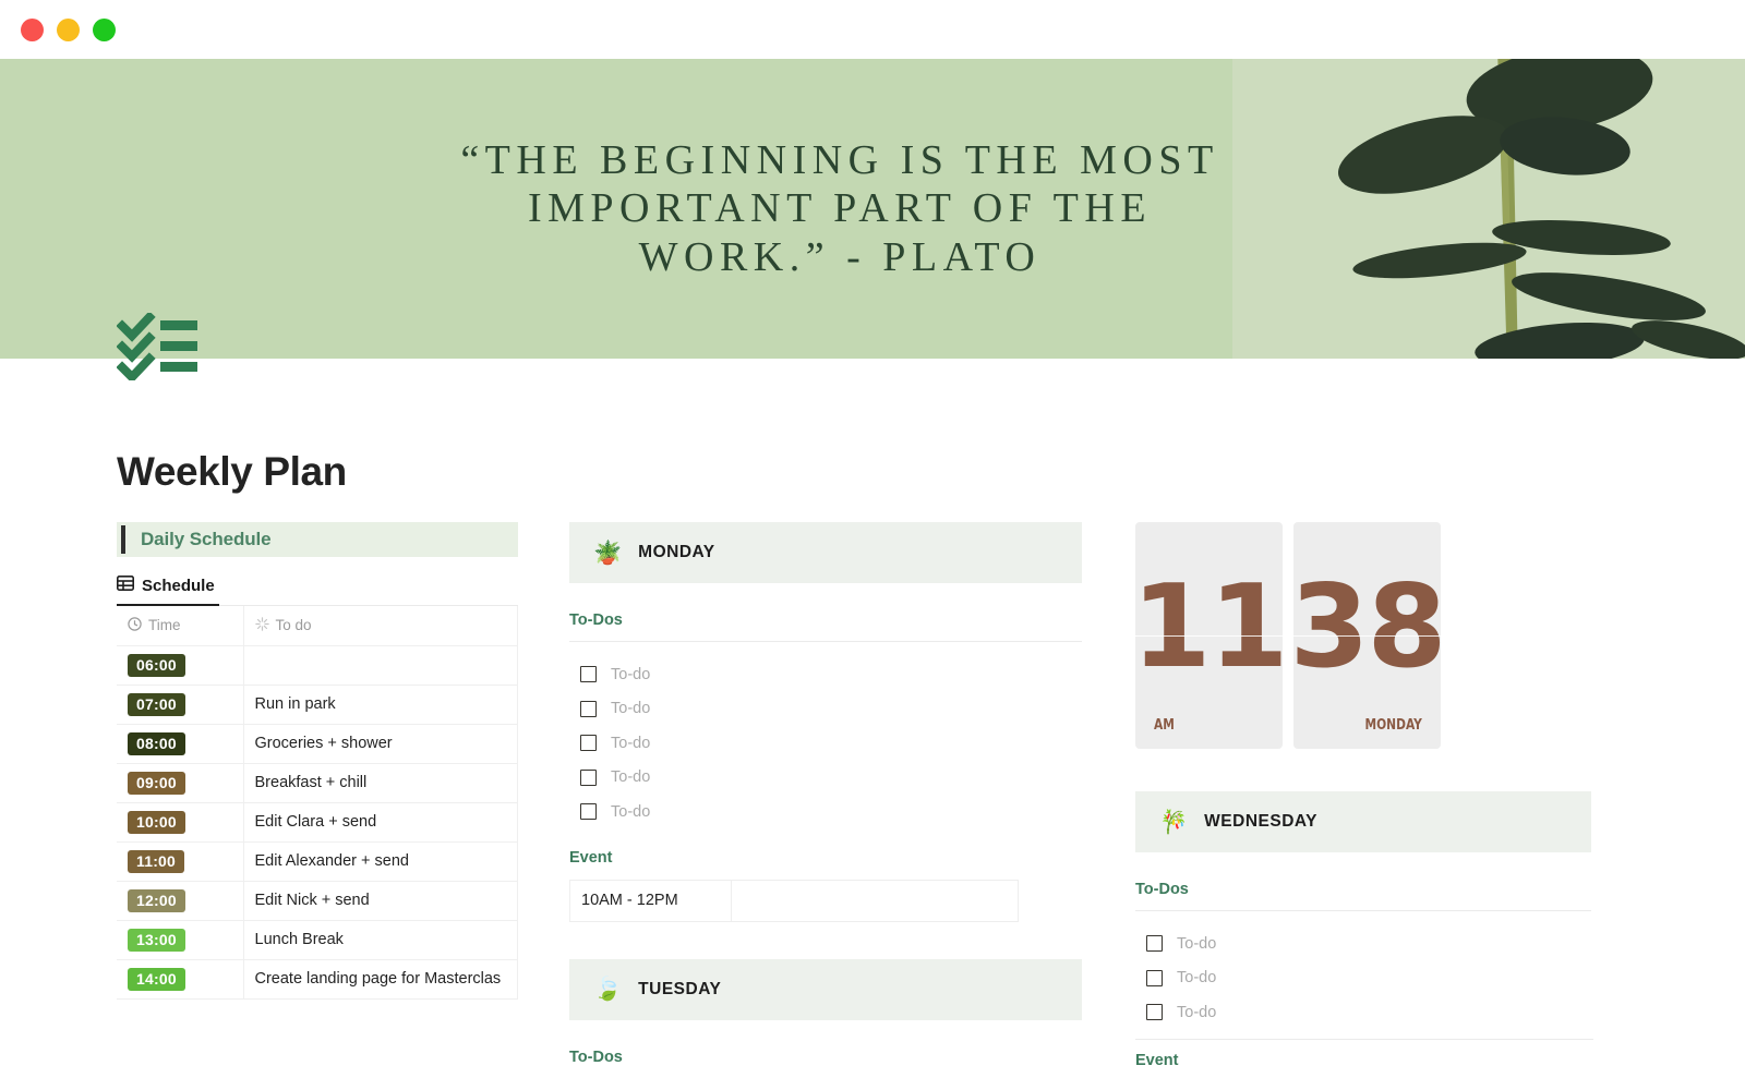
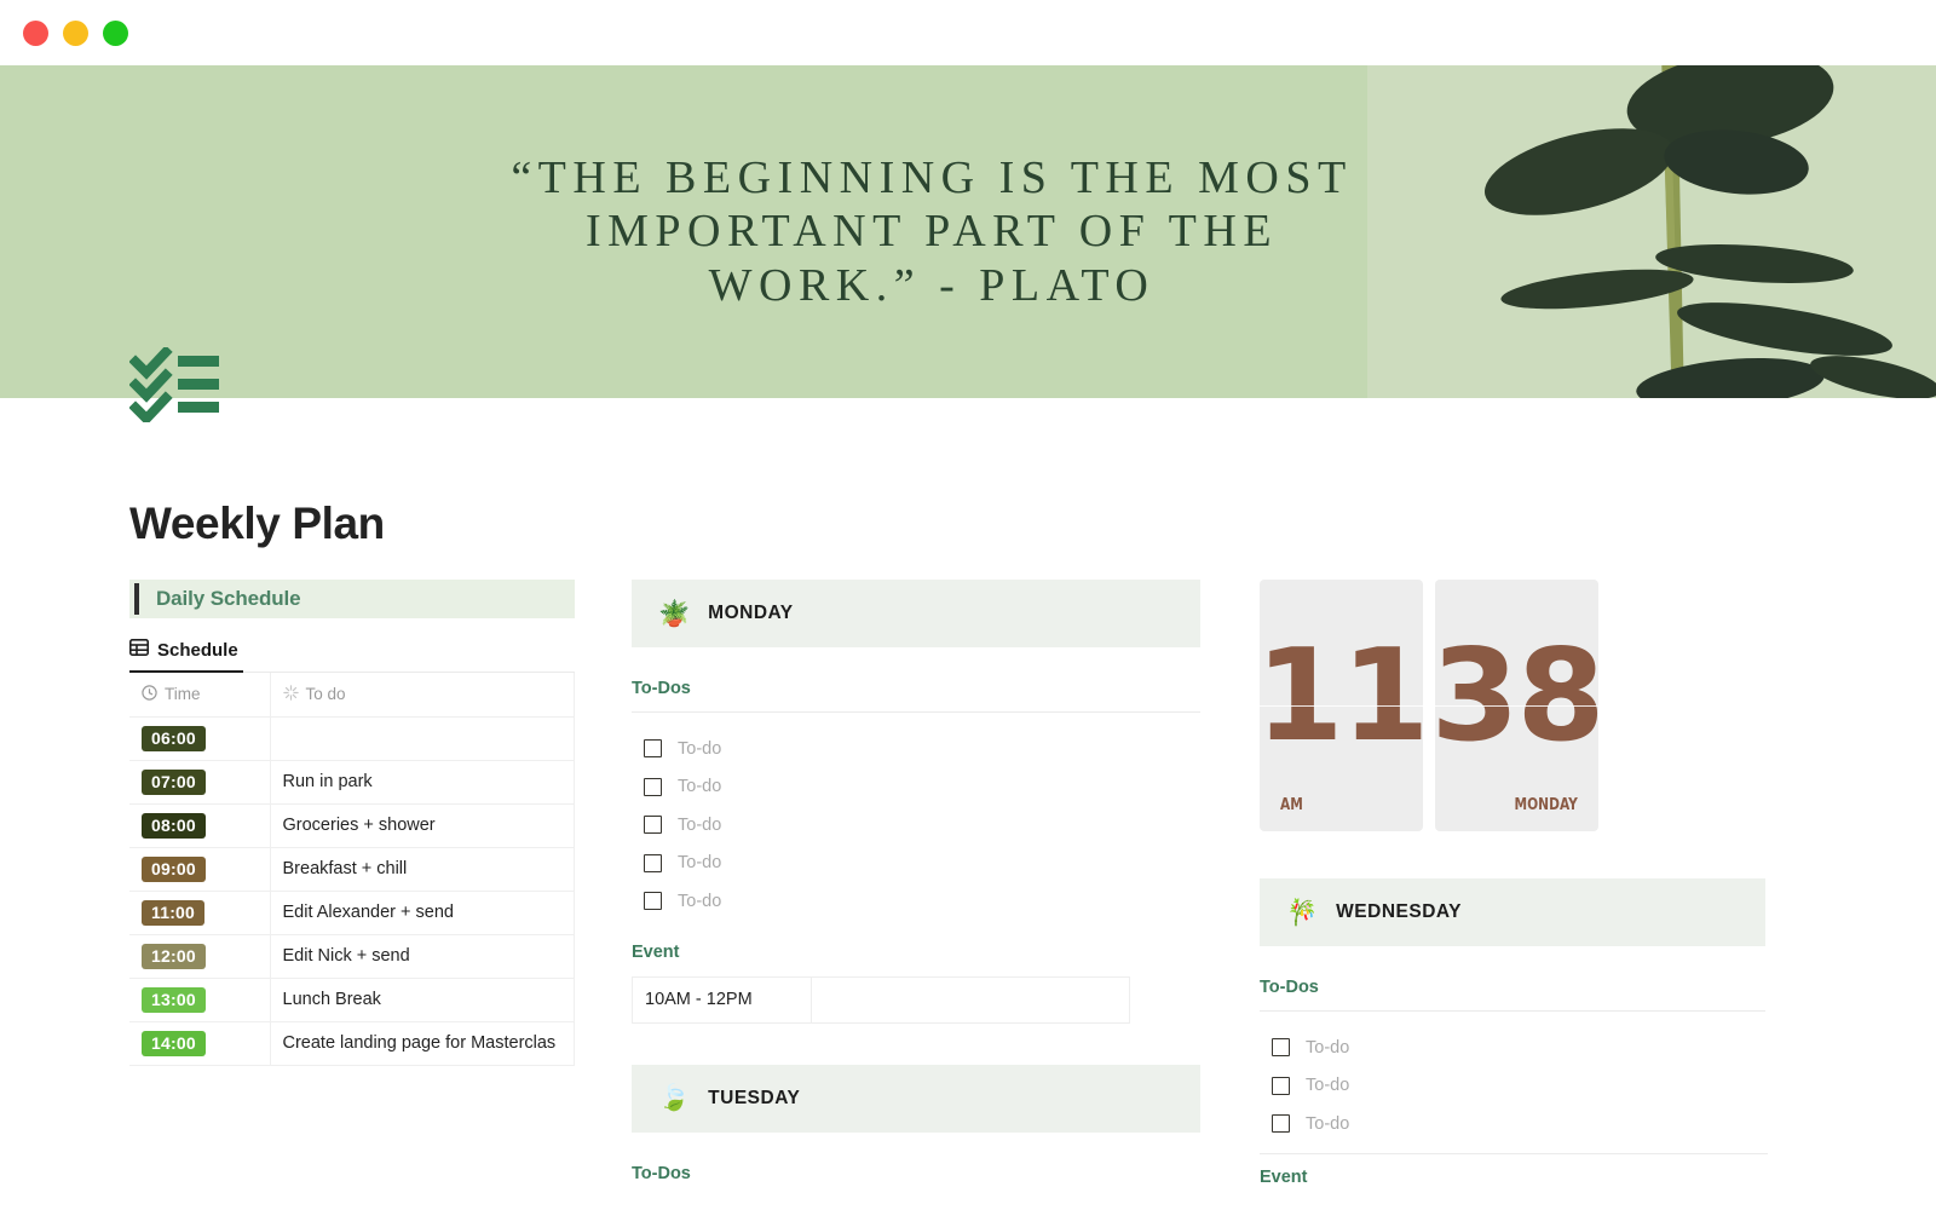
  “THE BEGINNING IS THE MOST IMPORTANT PART OF THE WORK.” - PLATO
  Weekly Plan
  Daily Schedule
  Schedule
  Time	To do
  06:00
  07:00	Run in park
  08:00	Groceries + shower
  09:00	Breakfast + chill
- 10:00	Edit Clara + send
  11:00	Edit Alexander + send
  12:00	Edit Nick + send
  13:00	Lunch Break
  14:00	Create landing page for Masterclas
  🪴
  MONDAY
  To-Dos
  To-do
  To-do
  To-do
  To-do
  To-do
  Event
  10AM - 12PM
  🍃
  TUESDAY
  To-Dos
  11
  AM
  38
  MONDAY
  🎋
  WEDNESDAY
  To-Dos
  To-do
  To-do
  To-do
  Event
